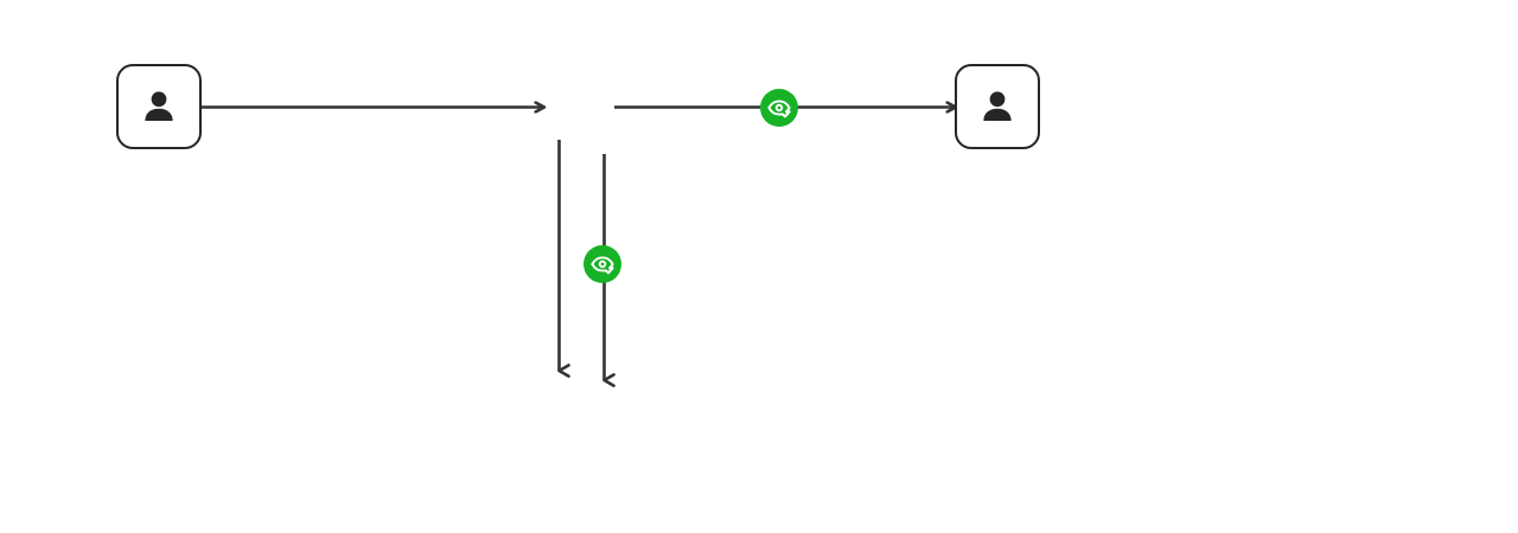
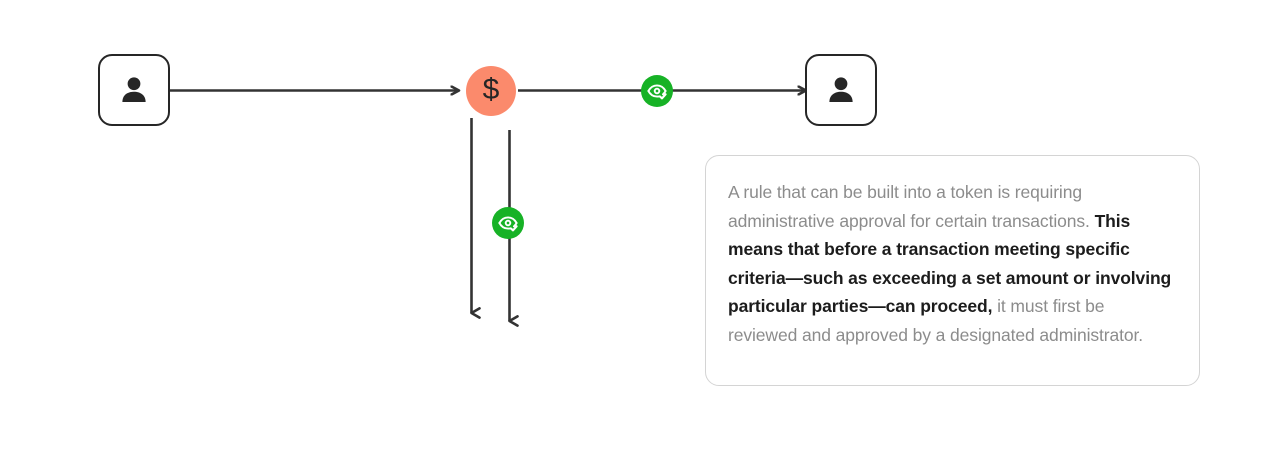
+ $
+ A rule that can be built into a token is requiring administrative approval for certain transactions. This means that before a transaction meeting specific criteria—such as exceeding a set amount or involving particular parties—can proceed, it must first be reviewed and approved by a designated administrator.
